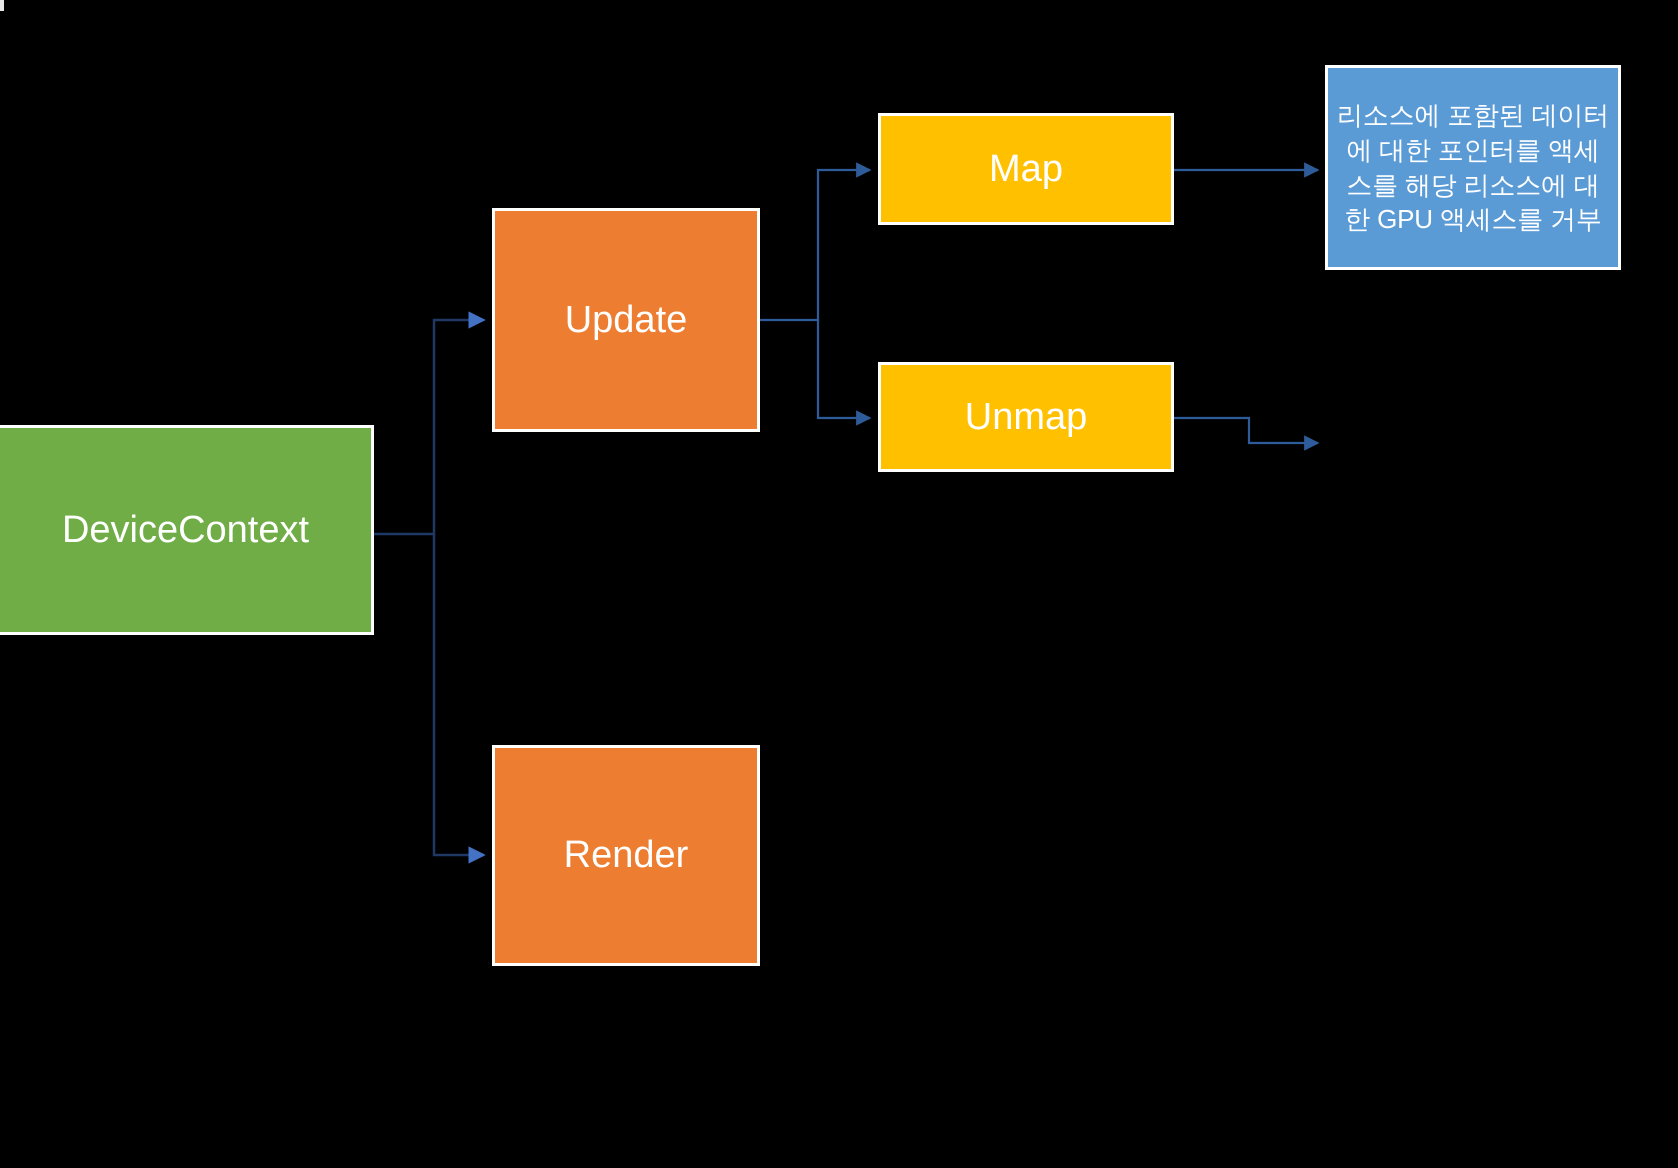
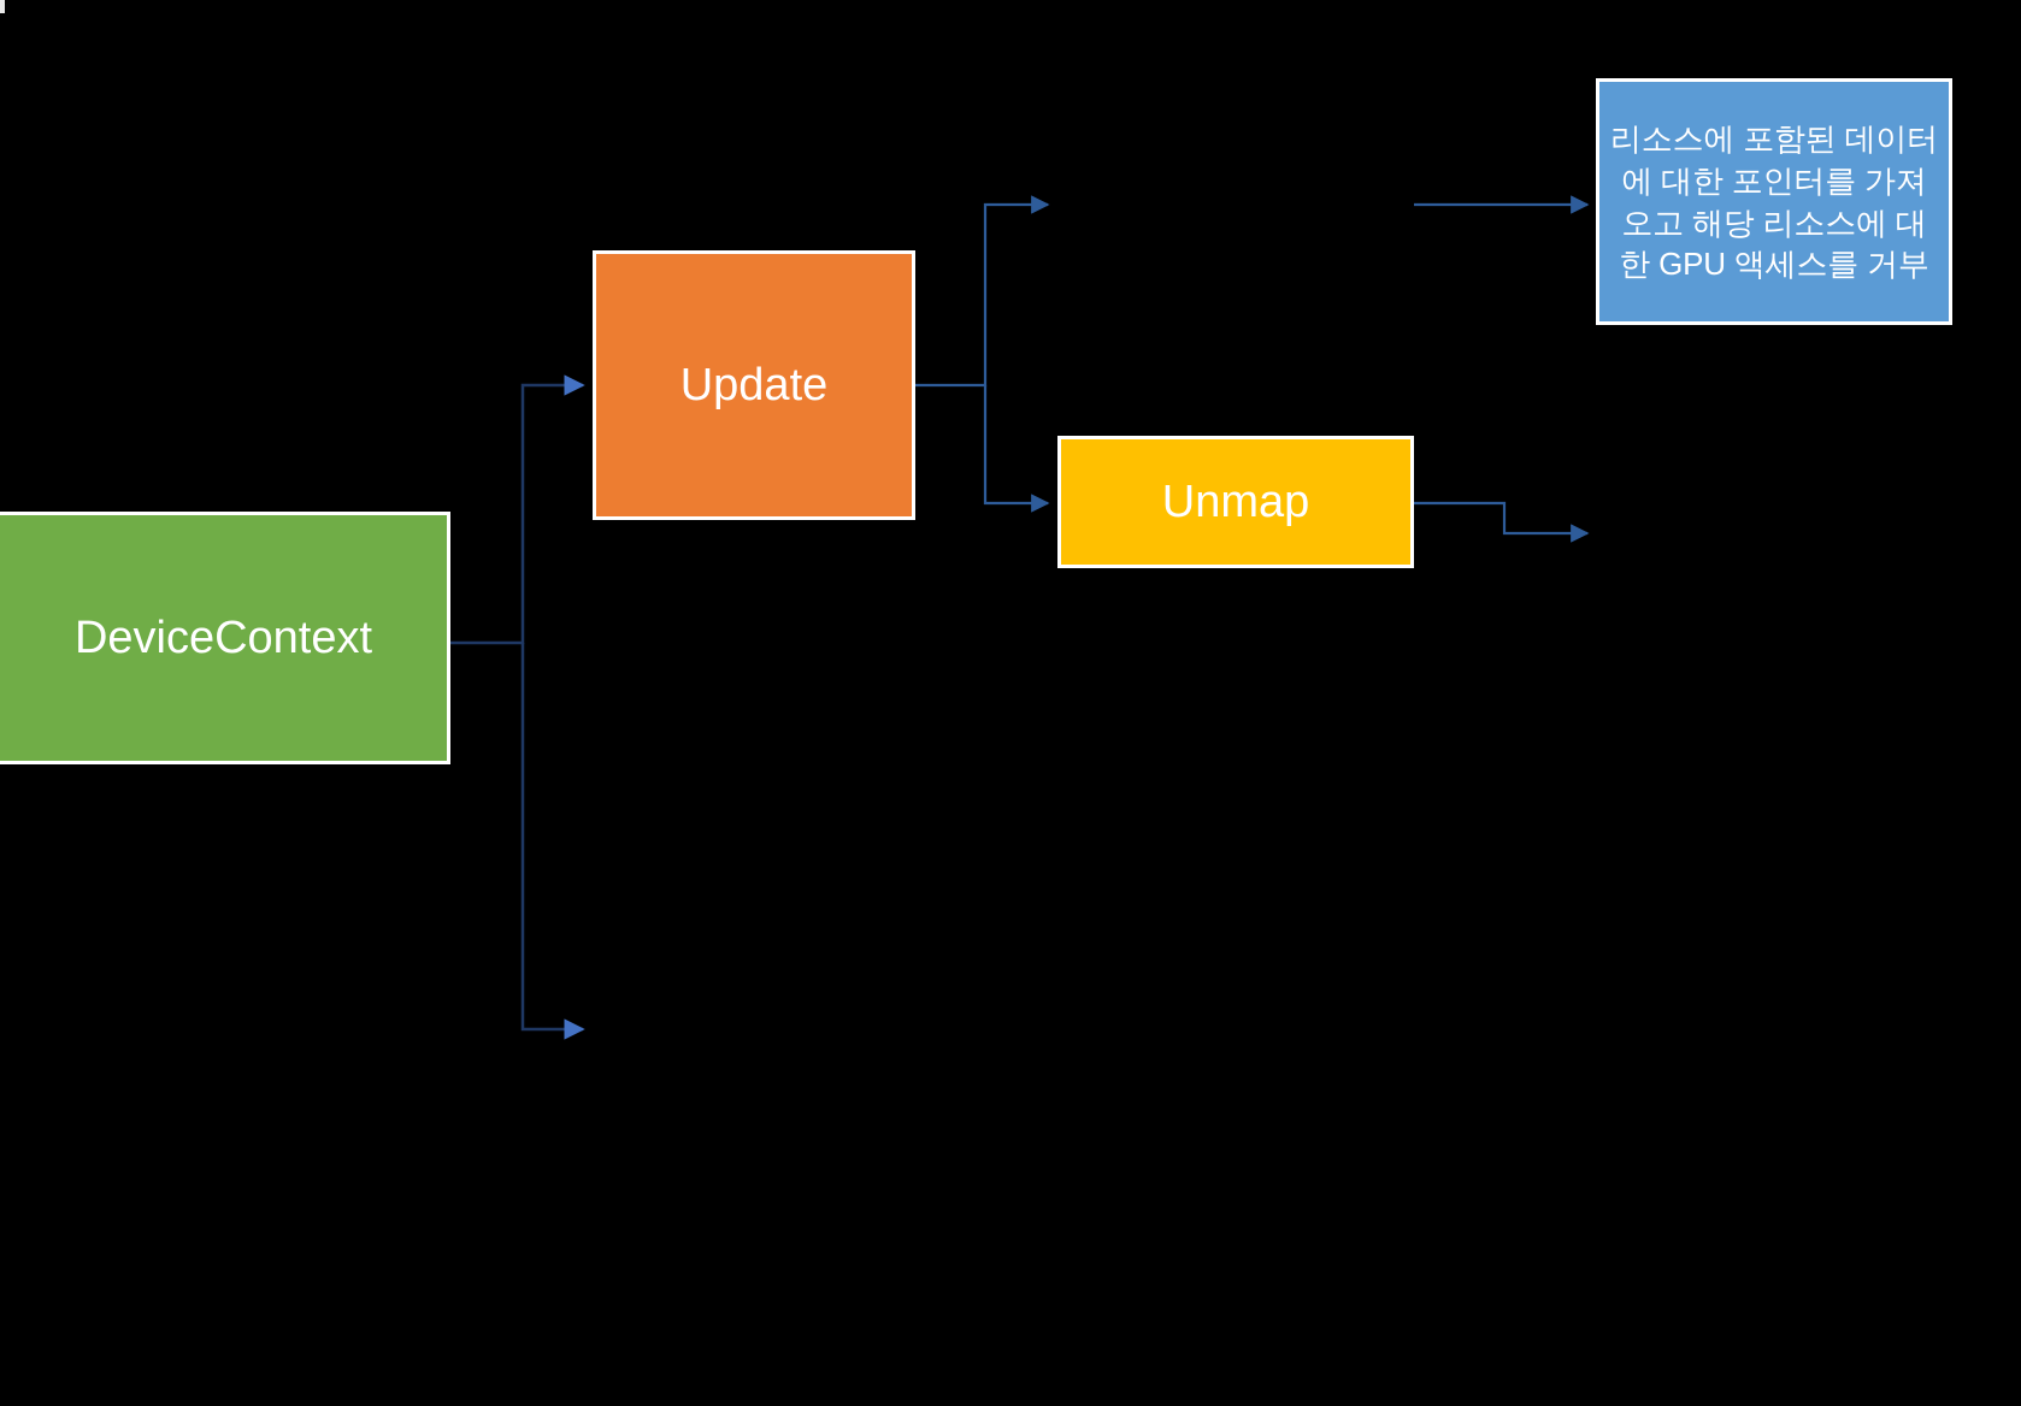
  DeviceContext
  Update
- Render
- Map
  Unmap
- 리소스에 포함된 데이터에 대한 포인터를 액세스를 해당 리소스에 대한 GPU 액세스를 거부
+ 리소스에 포함된 데이터에 대한 포인터를 가져오고 해당 리소스에 대한 GPU 액세스를 거부
